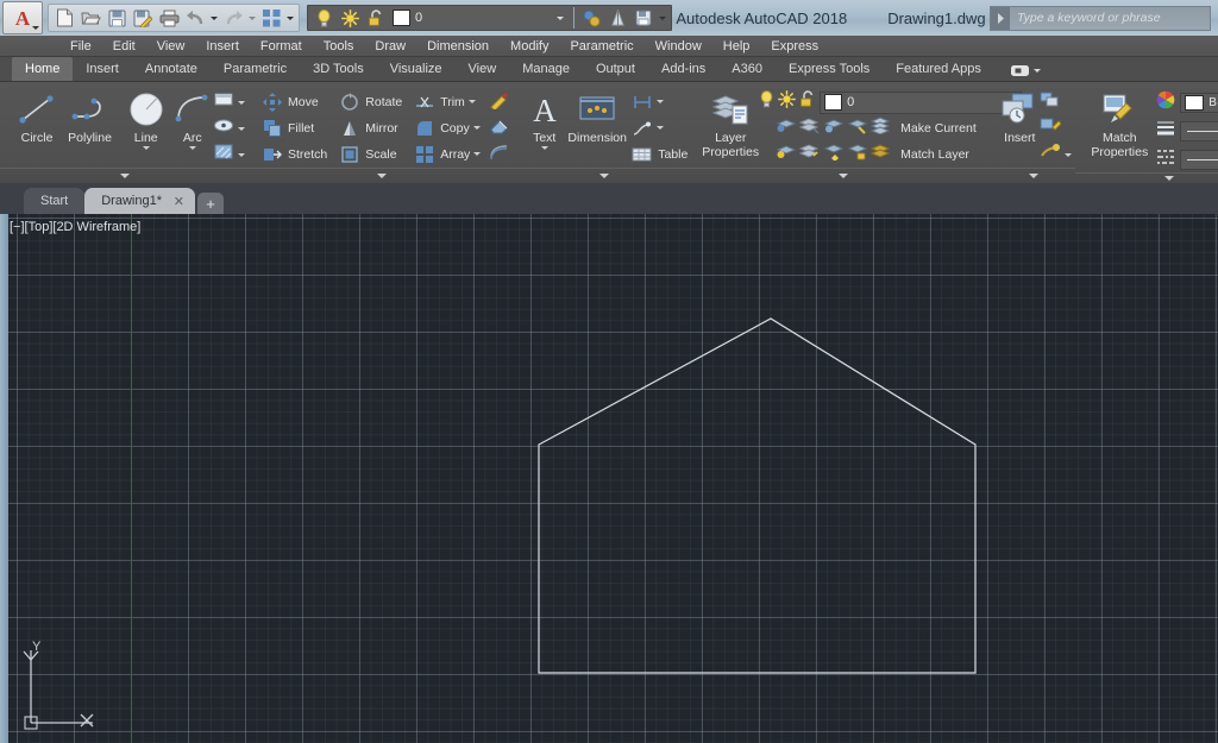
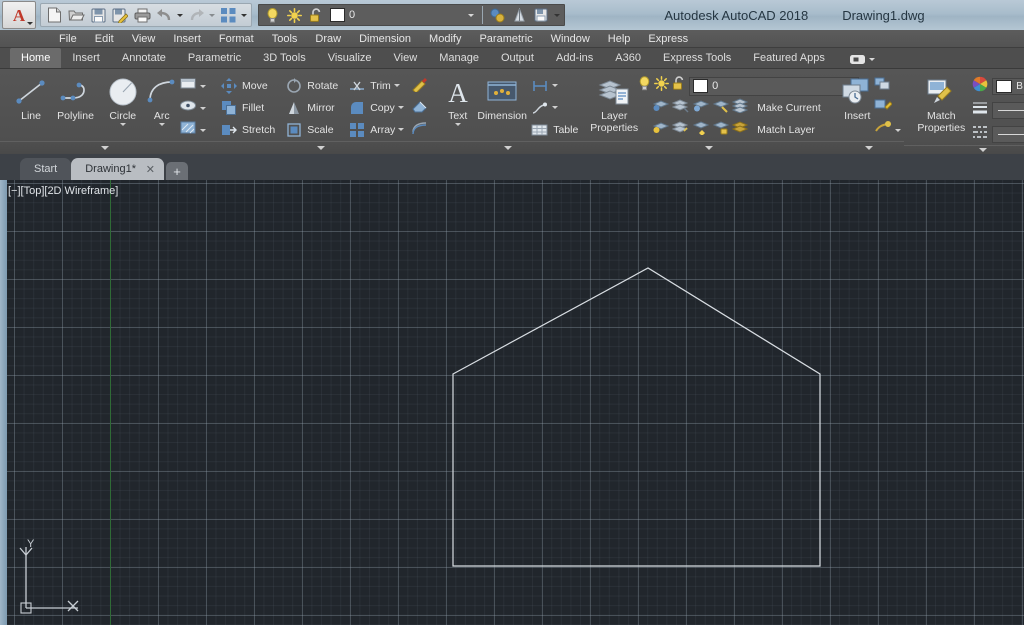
  A
  0
  Autodesk AutoCAD 2018
  Drawing1.dwg
- Type a keyword or phrase
  File
  Edit
  View
  Insert
  Format
  Tools
  Draw
  Dimension
  Modify
  Parametric
  Window
  Help
  Express
  Home
  Insert
  Annotate
  Parametric
  3D Tools
  Visualize
  View
  Manage
  Output
  Add-ins
  A360
  Express Tools
  Featured Apps
- Circle
+ Line
  Polyline
- Line
+ Circle
  Arc
  Move
  Fillet
  Stretch
  Rotate
  Mirror
  Scale
  Trim
  Copy
  Array
  A
  Text
  Dimension
  Table
  Layer
  Properties
  0
  Make Current
  Match Layer
  Insert
  Match
  Properties
  B
  Start
  Drawing1*
  ✕
  +
  [−][Top][2D Wireframe]
  Y
